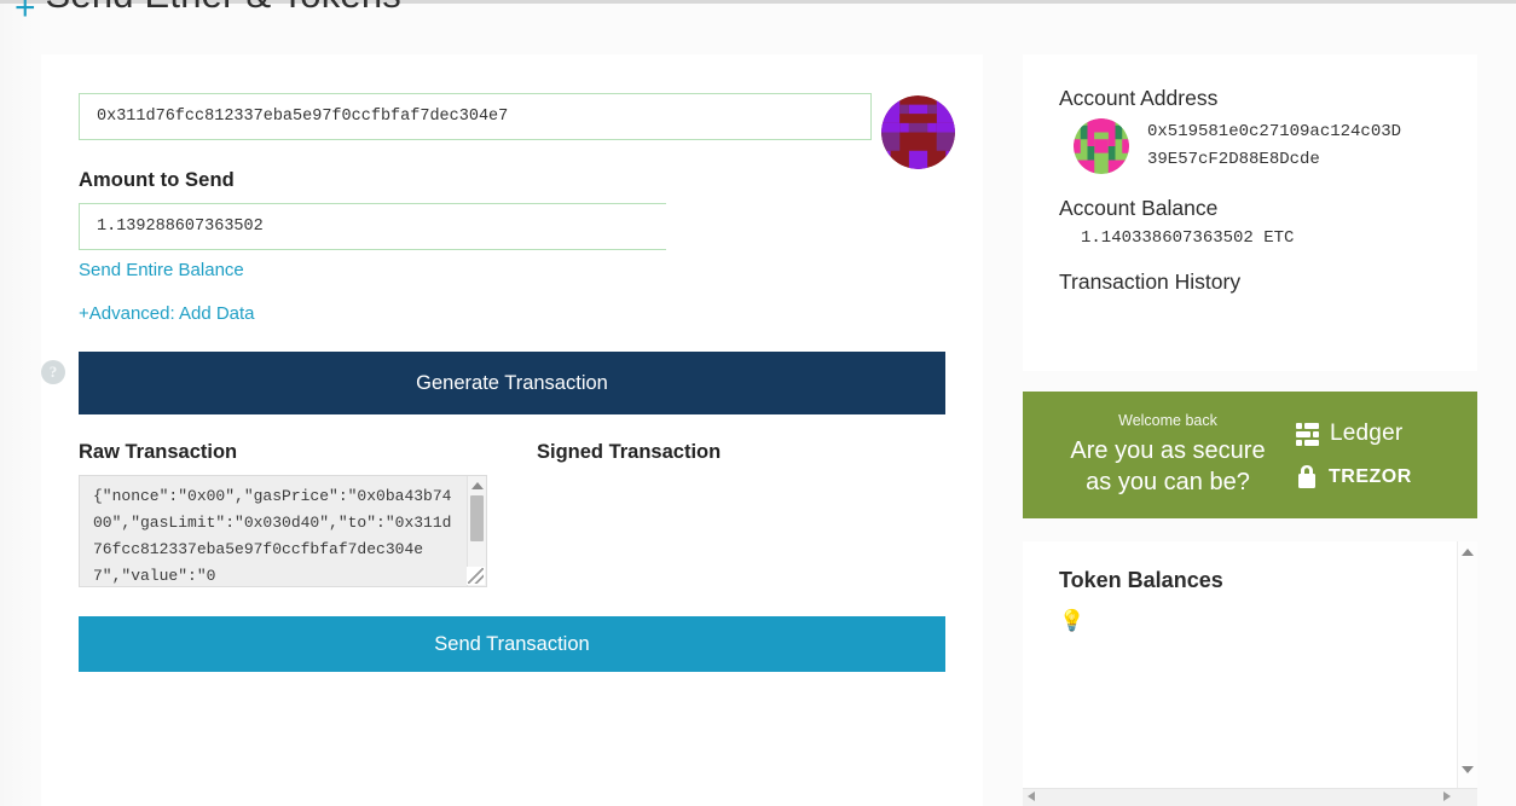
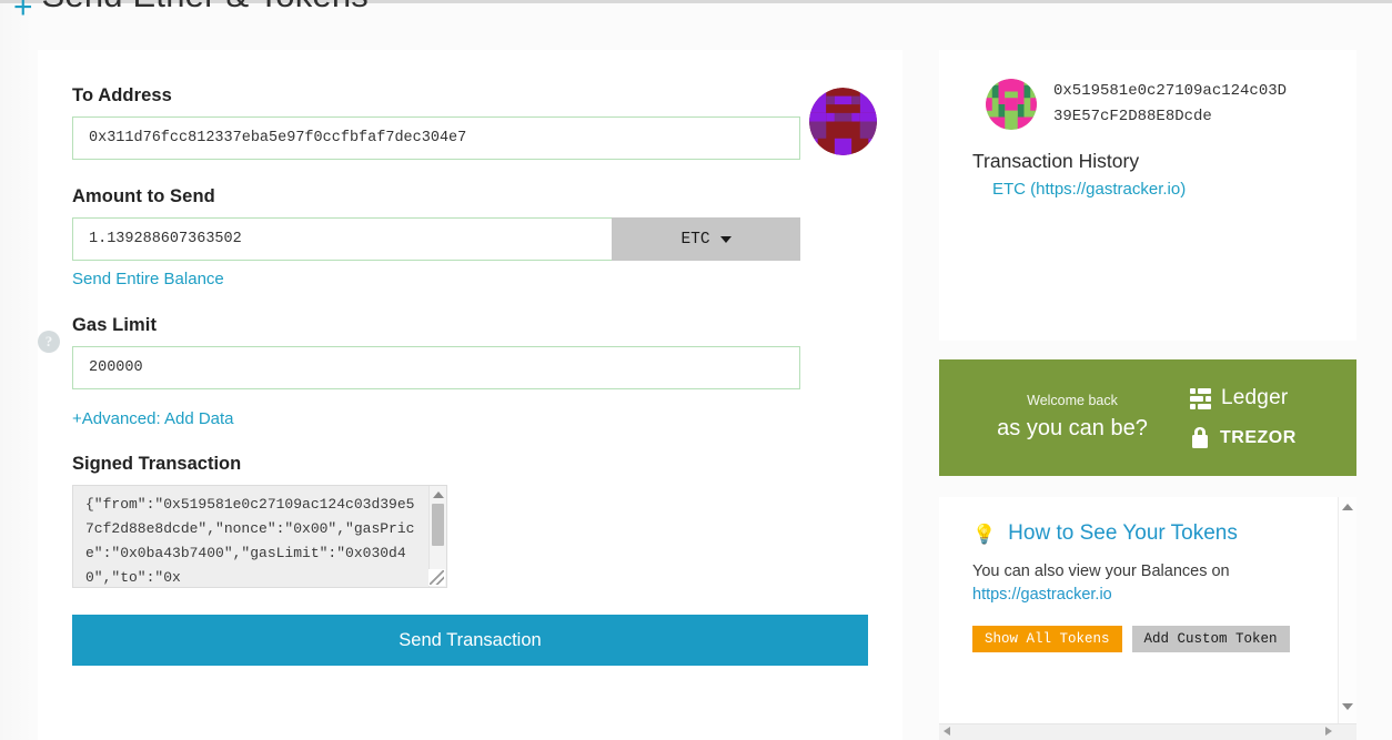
  +
+ To Address
  0x311d76fcc812337eba5e97f0ccfbfaf7dec304e7
  Amount to Send
  1.139288607363502
+ ETC
  Send Entire Balance
  ?
+ Gas Limit
+ 200000
  +Advanced: Add Data
- Generate Transaction
- Raw Transaction
- {"nonce":"0x00","gasPrice":"0x0ba43b7400","gasLimit":"0x030d40","to":"0x311d76fcc812337eba5e97f0ccfbfaf7dec304e7","value":"0
  Signed Transaction
+ {"from":"0x519581e0c27109ac124c03d39e57cf2d88e8dcde","nonce":"0x00","gasPrice":"0x0ba43b7400","gasLimit":"0x030d40","to":"0x
  Send Transaction
- Account Address
  0x519581e0c27109ac124c03D39E57cF2D88E8Dcde
- Account Balance
- 1.140338607363502 ETC
  Transaction History
+ ETC (https://gastracker.io)
  Welcome back
- Are you as secure
  as you can be?
  Ledger
  TREZOR
- Token Balances
  💡
+ How to See Your Tokens
+ You can also view your Balances on
+ https://gastracker.io
+ Show All Tokens
+ Add Custom Token
